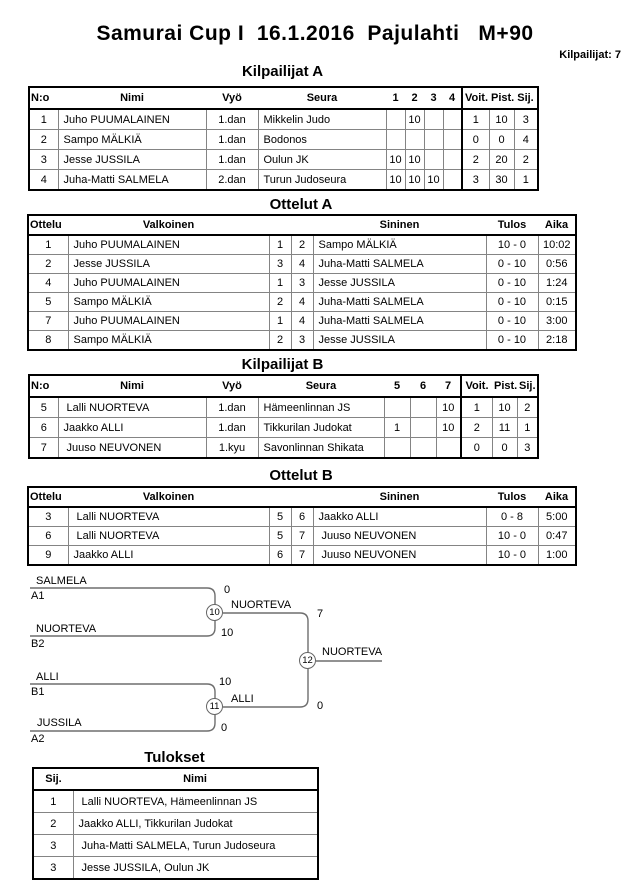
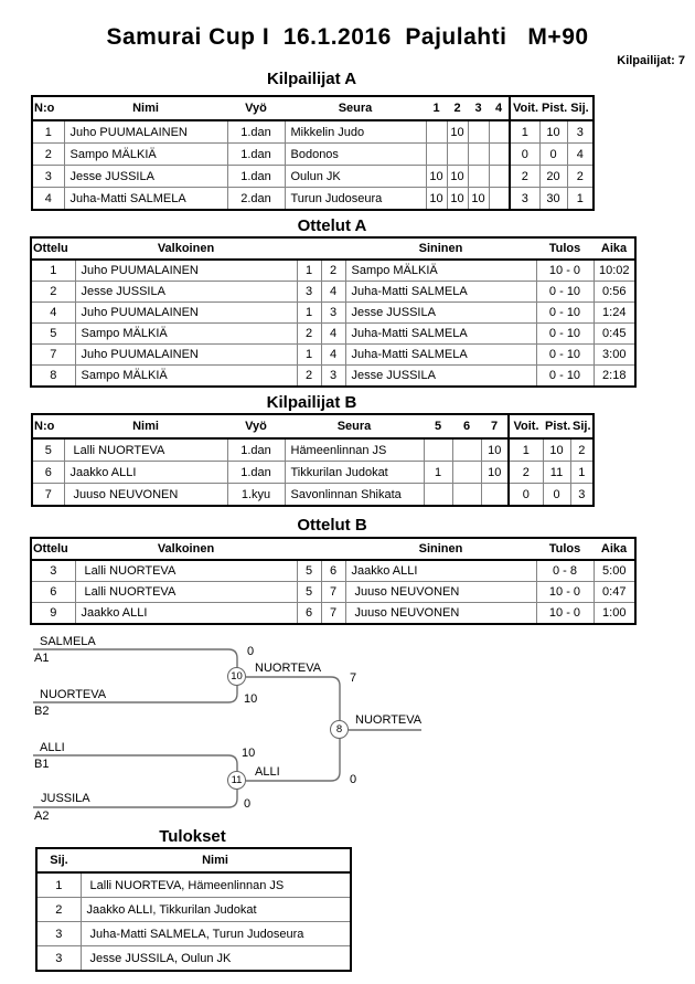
  Samurai Cup I 16.1.2016 Pajulahti M+90
  Kilpailijat: 7
  Kilpailijat A
  N:o	Nimi	Vyö	Seura	1	2	3	4	Voit.	Pist.	Sij.
  1	Juho PUUMALAINEN	1.dan	Mikkelin Judo		10			1	10	3
  2	Sampo MÄLKIÄ	1.dan	Bodonos					0	0	4
  3	Jesse JUSSILA	1.dan	Oulun JK	10	10			2	20	2
  4	Juha-Matti SALMELA	2.dan	Turun Judoseura	10	10	10		3	30	1
  Ottelut A
  Ottelu	Valkoinen			Sininen	Tulos	Aika
  1	Juho PUUMALAINEN	1	2	Sampo MÄLKIÄ	10 - 0	10:02
  2	Jesse JUSSILA	3	4	Juha-Matti SALMELA	0 - 10	0:56
  4	Juho PUUMALAINEN	1	3	Jesse JUSSILA	0 - 10	1:24
- 5	Sampo MÄLKIÄ	2	4	Juha-Matti SALMELA	0 - 10	0:15
+ 5	Sampo MÄLKIÄ	2	4	Juha-Matti SALMELA	0 - 10	0:45
  7	Juho PUUMALAINEN	1	4	Juha-Matti SALMELA	0 - 10	3:00
  8	Sampo MÄLKIÄ	2	3	Jesse JUSSILA	0 - 10	2:18
  Kilpailijat B
  N:o	Nimi	Vyö	Seura	5	6	7	Voit.	Pist.	Sij.
  5	Lalli NUORTEVA	1.dan	Hämeenlinnan JS			10	1	10	2
  6	Jaakko ALLI	1.dan	Tikkurilan Judokat	1		10	2	11	1
  7	Juuso NEUVONEN	1.kyu	Savonlinnan Shikata				0	0	3
  Ottelut B
  Ottelu	Valkoinen			Sininen	Tulos	Aika
  3	Lalli NUORTEVA	5	6	Jaakko ALLI	0 - 8	5:00
  6	Lalli NUORTEVA	5	7	Juuso NEUVONEN	10 - 0	0:47
  9	Jaakko ALLI	6	7	Juuso NEUVONEN	10 - 0	1:00
  SALMELA
  A1
  0
  NUORTEVA
  B2
  10
  10
  NUORTEVA
  7
- 12
+ 8
  NUORTEVA
  ALLI
  B1
  10
  11
  ALLI
  0
  JUSSILA
  A2
  0
  Tulokset
  Sij.	Nimi
  1	Lalli NUORTEVA, Hämeenlinnan JS
  2	Jaakko ALLI, Tikkurilan Judokat
  3	Juha-Matti SALMELA, Turun Judoseura
  3	Jesse JUSSILA, Oulun JK
